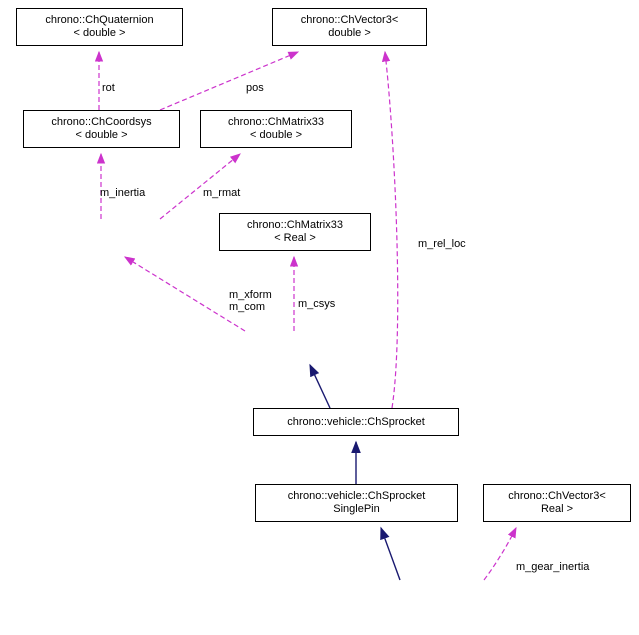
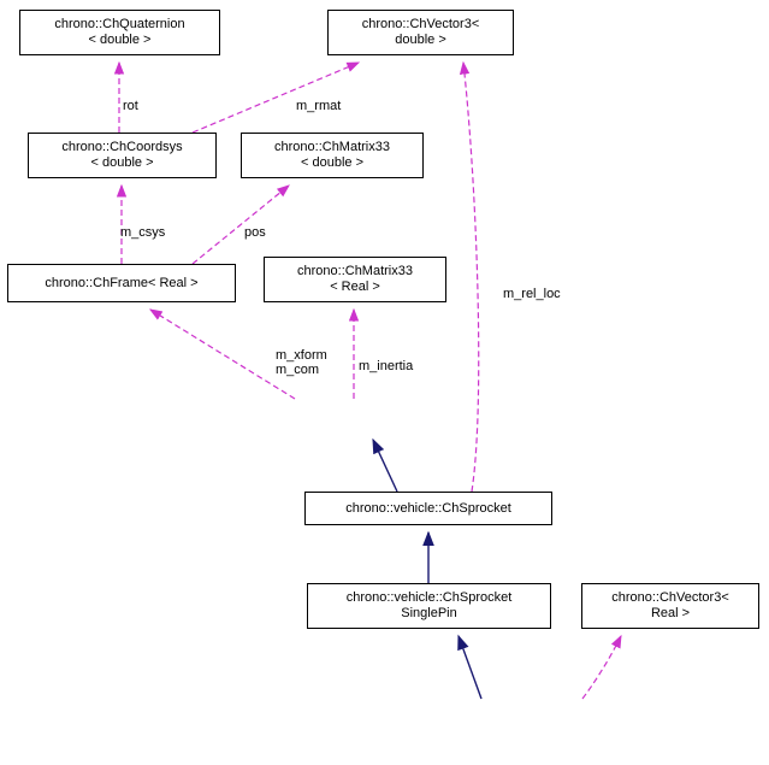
  chrono::ChQuaternion
  < double >
  chrono::ChVector3<
  double >
  chrono::ChCoordsys
  < double >
  chrono::ChMatrix33
  < double >
+ chrono::ChFrame< Real >
  chrono::ChMatrix33
  < Real >
  chrono::vehicle::ChSprocket
  chrono::vehicle::ChSprocket
  SinglePin
  chrono::ChVector3<
  Real >
  rot
- pos
+ m_rmat
- m_inertia
+ m_csys
- m_rmat
+ pos
  m_rel_loc
  m_xform
  m_com
- m_csys
+ m_inertia
- m_gear_inertia
